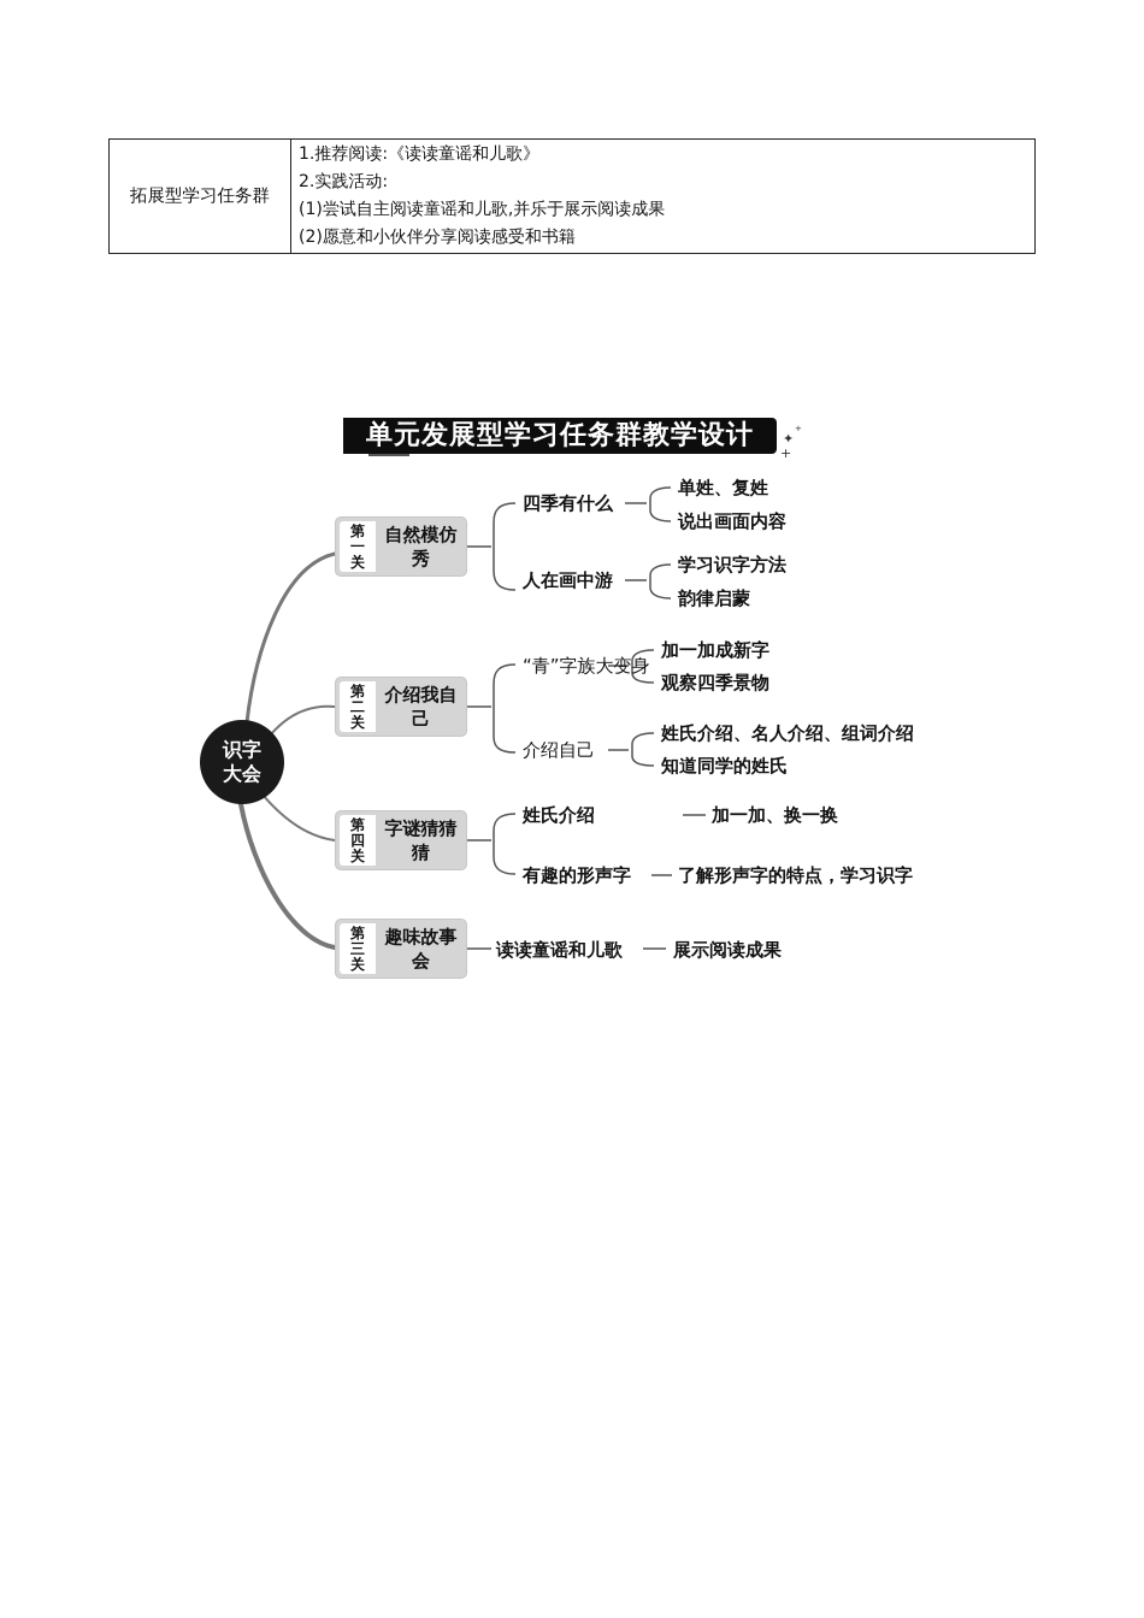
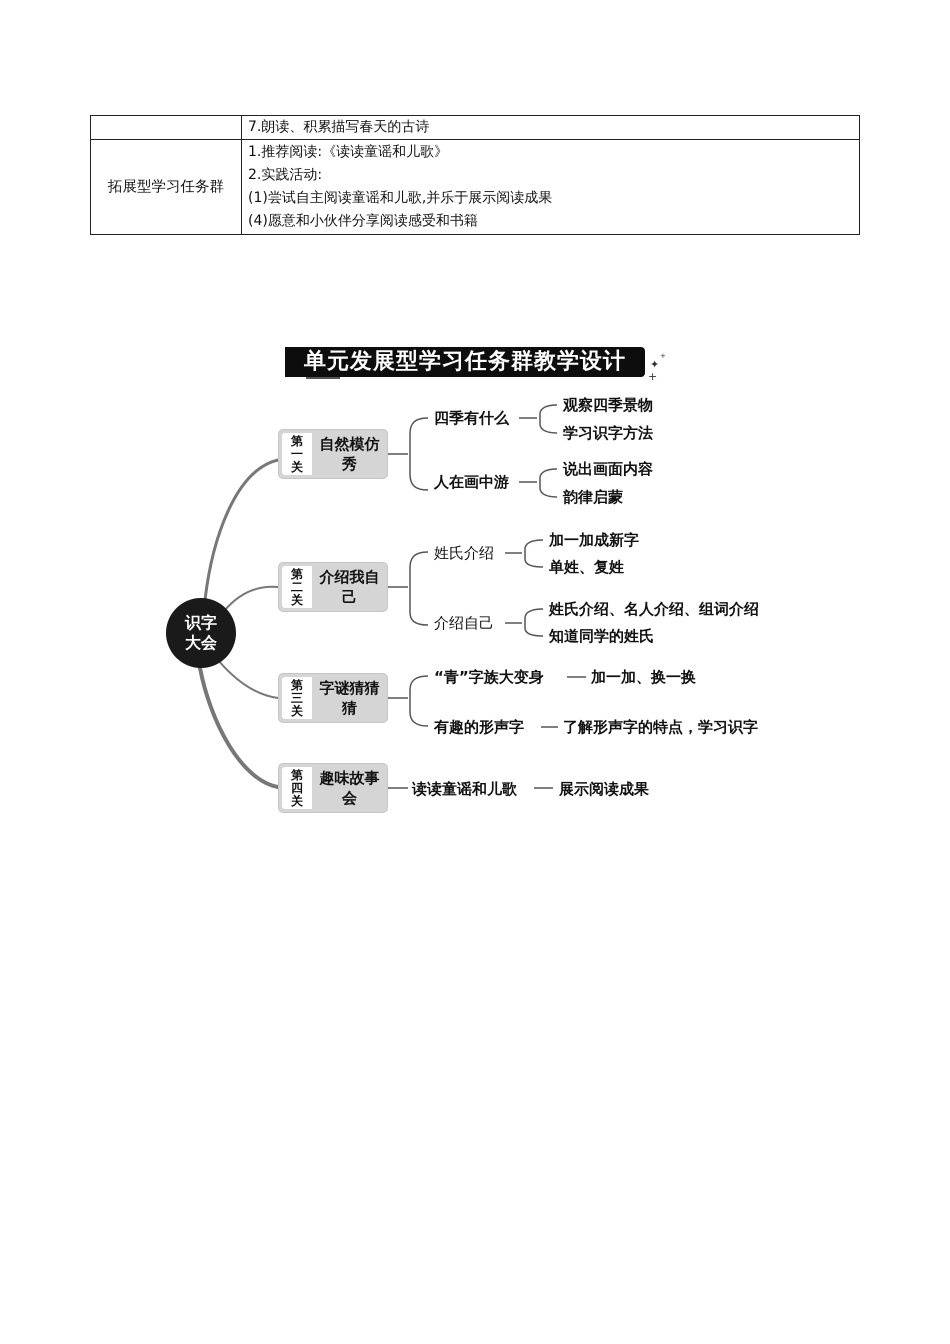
+ 	7.朗读、积累描写春天的古诗
- 拓展型学习任务群	1.推荐阅读:《读读童谣和儿歌》 2.实践活动: (1)尝试自主阅读童谣和儿歌,并乐于展示阅读成果 (2)愿意和小伙伴分享阅读感受和书籍
+ 拓展型学习任务群	1.推荐阅读:《读读童谣和儿歌》 2.实践活动: (1)尝试自主阅读童谣和儿歌,并乐于展示阅读成果 (4)愿意和小伙伴分享阅读感受和书籍
  单元发展型学习任务群教学设计
  ✦
  +
  +
  识字
  大会
  第
  一
  关
  自然模仿秀
  四季有什么
- 单姓、复姓
+ 观察四季景物
- 说出画面内容
+ 学习识字方法
  人在画中游
- 学习识字方法
+ 说出画面内容
  韵律启蒙
  第
  二
  关
  介绍我自己
- “青”字族大变身
+ 姓氏介绍
  加一加成新字
- 观察四季景物
+ 单姓、复姓
  介绍自己
  姓氏介绍、名人介绍、组词介绍
  知道同学的姓氏
  第
- 四
+ 三
  关
  字谜猜猜猜
- 姓氏介绍
+ “青”字族大变身
  加一加、换一换
  有趣的形声字
  了解形声字的特点，学习识字
  第
- 三
+ 四
  关
  趣味故事会
  读读童谣和儿歌
  展示阅读成果
